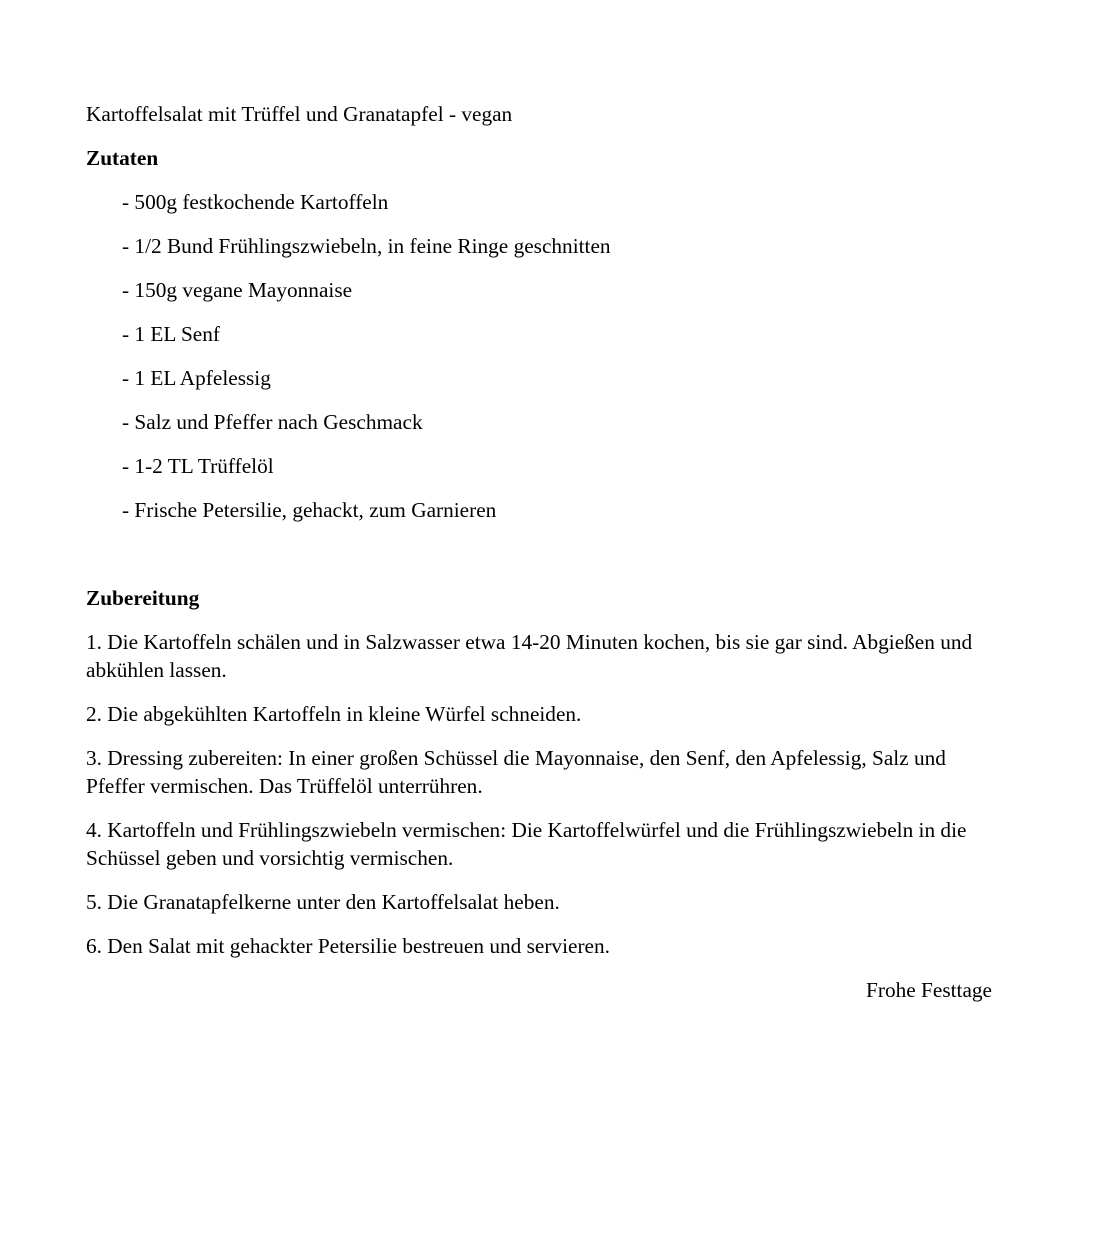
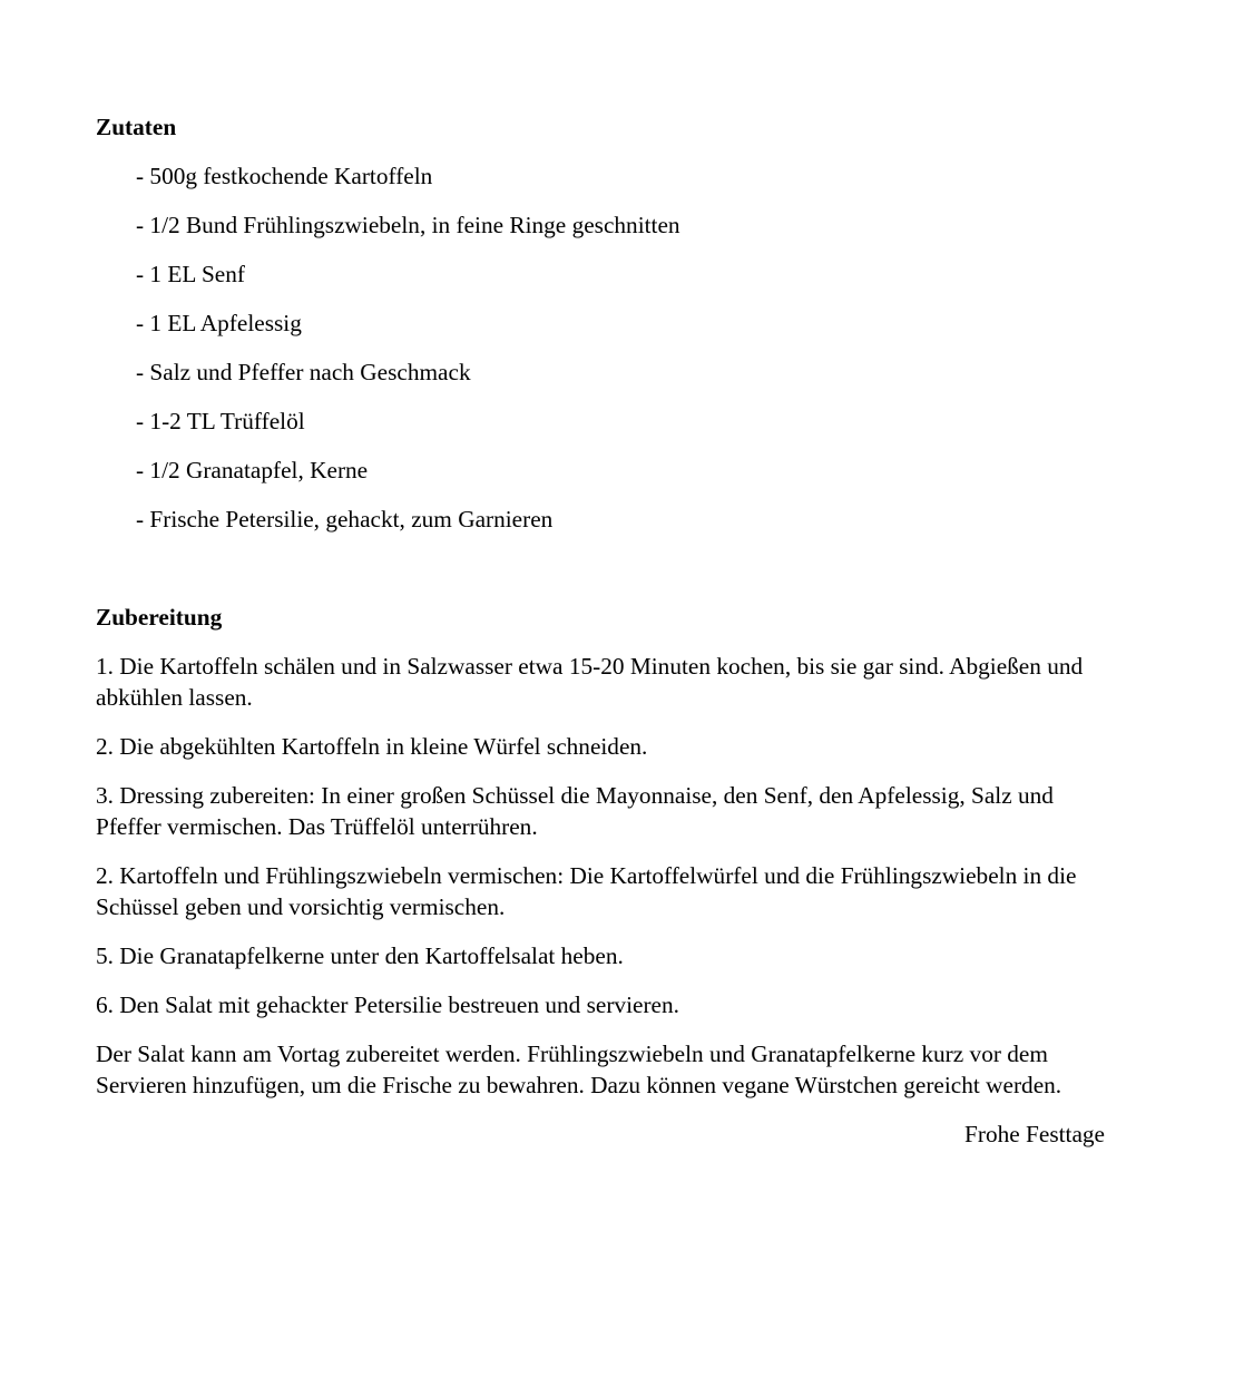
- Kartoffelsalat mit Trüffel und Granatapfel - vegan
  Zutaten
  - 500g festkochende Kartoffeln
  - 1/2 Bund Frühlingszwiebeln, in feine Ringe geschnitten
- - 150g vegane Mayonnaise
  - 1 EL Senf
  - 1 EL Apfelessig
  - Salz und Pfeffer nach Geschmack
  - 1-2 TL Trüffelöl
+ - 1/2 Granatapfel, Kerne
  - Frische Petersilie, gehackt, zum Garnieren
  Zubereitung
- 1. Die Kartoffeln schälen und in Salzwasser etwa 14-20 Minuten kochen, bis sie gar sind. Abgießen und abkühlen lassen.
+ 1. Die Kartoffeln schälen und in Salzwasser etwa 15-20 Minuten kochen, bis sie gar sind. Abgießen und abkühlen lassen.
  2. Die abgekühlten Kartoffeln in kleine Würfel schneiden.
  3. Dressing zubereiten: In einer großen Schüssel die Mayonnaise, den Senf, den Apfelessig, Salz und Pfeffer vermischen. Das Trüffelöl unterrühren.
- 4. Kartoffeln und Frühlingszwiebeln vermischen: Die Kartoffelwürfel und die Frühlingszwiebeln in die Schüssel geben und vorsichtig vermischen.
+ 2. Kartoffeln und Frühlingszwiebeln vermischen: Die Kartoffelwürfel und die Frühlingszwiebeln in die Schüssel geben und vorsichtig vermischen.
  5. Die Granatapfelkerne unter den Kartoffelsalat heben.
  6. Den Salat mit gehackter Petersilie bestreuen und servieren.
+ Der Salat kann am Vortag zubereitet werden. Frühlingszwiebeln und Granatapfelkerne kurz vor dem Servieren hinzufügen, um die Frische zu bewahren. Dazu können vegane Würstchen gereicht werden.
  Frohe Festtage
